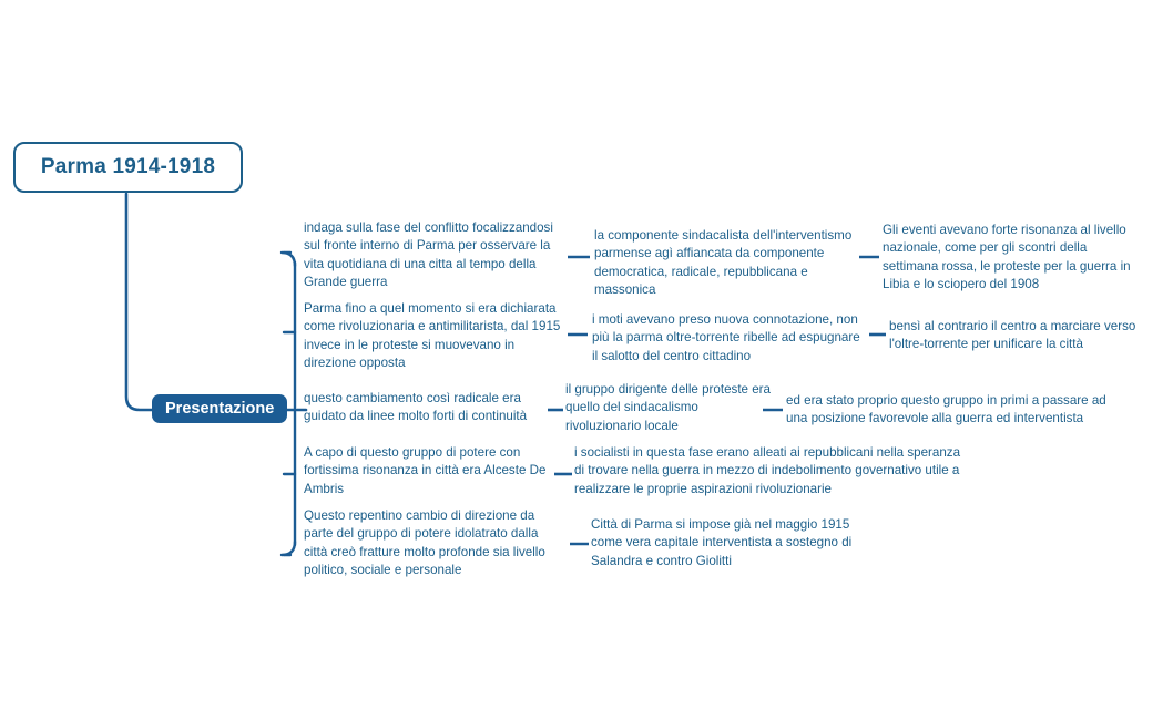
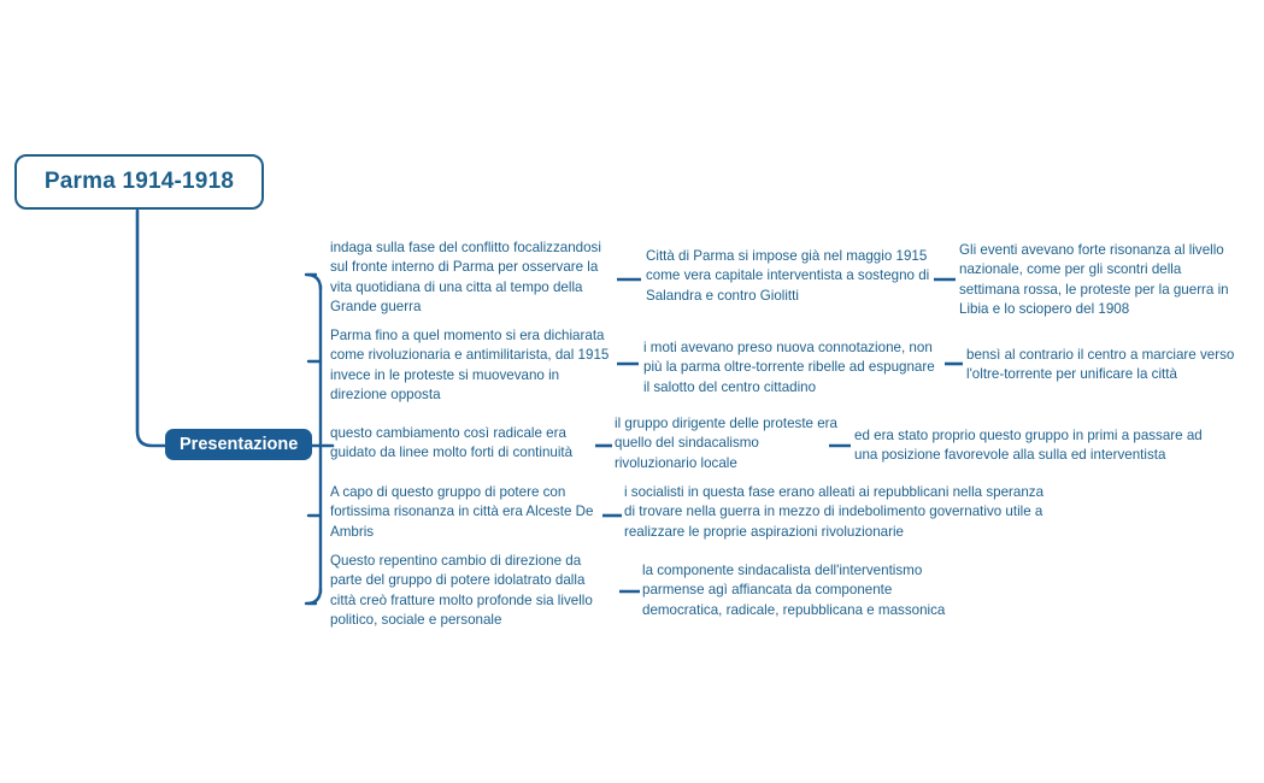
  Parma 1914-1918
  Presentazione
  indaga sulla fase del conflitto focalizzandosi sul fronte interno di Parma per osservare la vita quotidiana di una citta al tempo della Grande guerra
  Parma fino a quel momento si era dichiarata come rivoluzionaria e antimilitarista, dal 1915 invece in le proteste si muovevano in direzione opposta
  questo cambiamento così radicale era guidato da linee molto forti di continuità
  A capo di questo gruppo di potere con fortissima risonanza in città era Alceste De Ambris
  Questo repentino cambio di direzione da parte del gruppo di potere idolatrato dalla città creò fratture molto profonde sia livello politico, sociale e personale
- la componente sindacalista dell'interventismo parmense agì affiancata da componente democratica, radicale, repubblicana e massonica
+ Città di Parma si impose già nel maggio 1915 come vera capitale interventista a sostegno di Salandra e contro Giolitti
  i moti avevano preso nuova connotazione, non più la parma oltre-torrente ribelle ad espugnare il salotto del centro cittadino
  il gruppo dirigente delle proteste era quello del sindacalismo rivoluzionario locale
  i socialisti in questa fase erano alleati ai repubblicani nella speranza di trovare nella guerra in mezzo di indebolimento governativo utile a realizzare le proprie aspirazioni rivoluzionarie
- Città di Parma si impose già nel maggio 1915 come vera capitale interventista a sostegno di Salandra e contro Giolitti
+ la componente sindacalista dell'interventismo parmense agì affiancata da componente democratica, radicale, repubblicana e massonica
  Gli eventi avevano forte risonanza al livello nazionale, come per gli scontri della settimana rossa, le proteste per la guerra in Libia e lo sciopero del 1908
  bensì al contrario il centro a marciare verso l'oltre-torrente per unificare la città
- ed era stato proprio questo gruppo in primi a passare ad una posizione favorevole alla guerra ed interventista
+ ed era stato proprio questo gruppo in primi a passare ad una posizione favorevole alla sulla ed interventista
